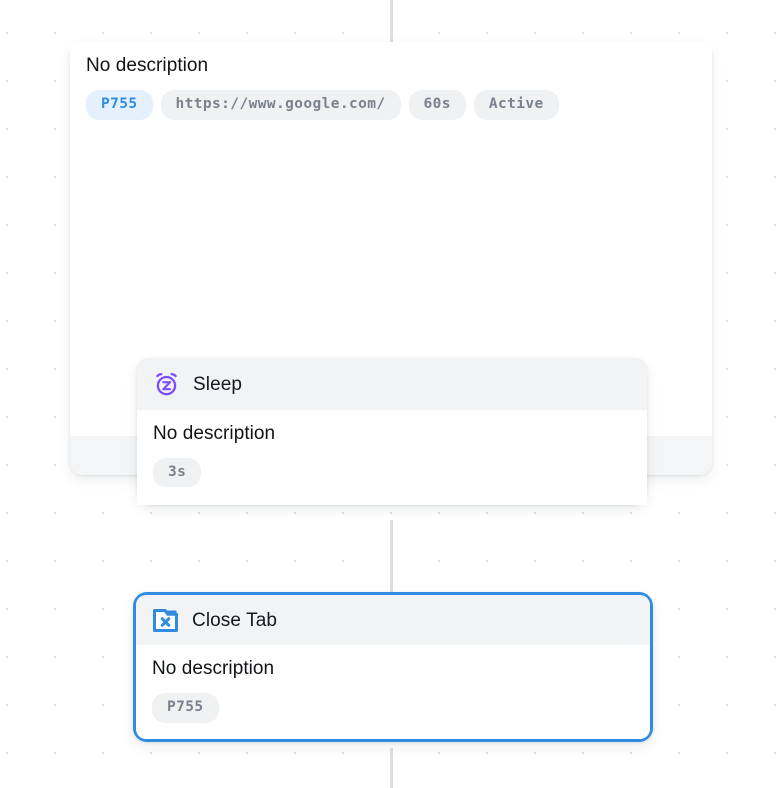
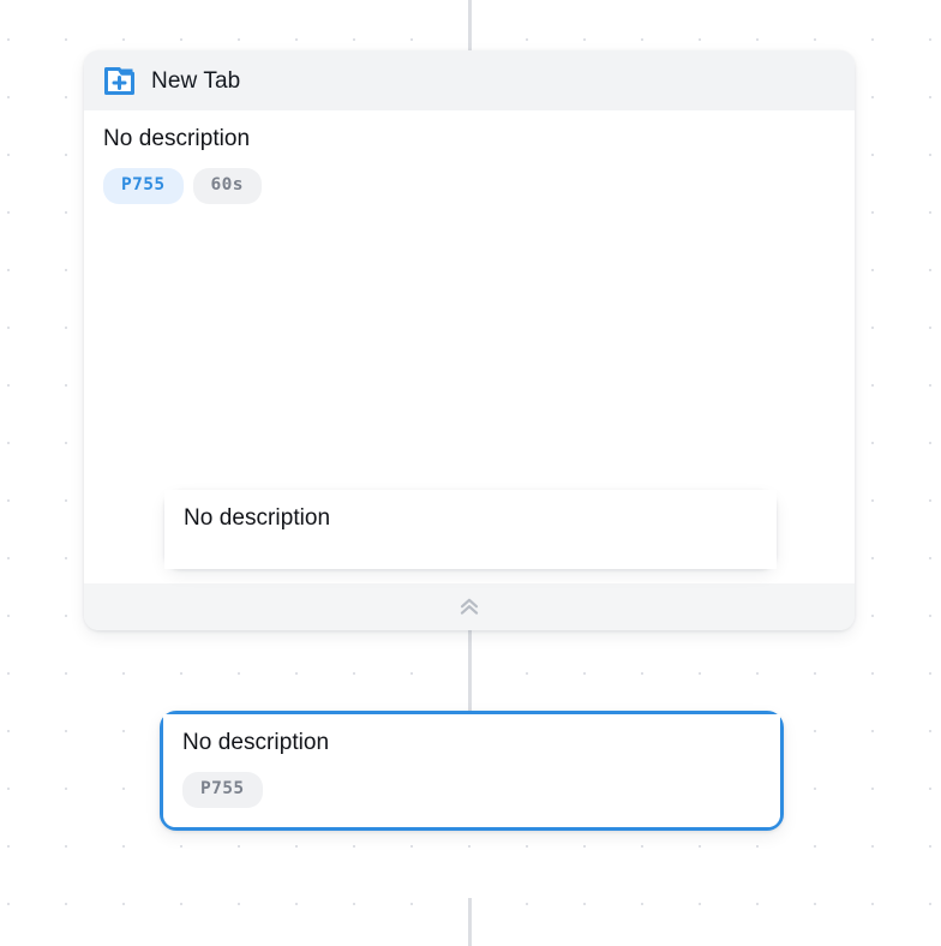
+ New Tab
  No description
  P755
- https://www.google.com/
  60s
- Active
- Sleep
  No description
- 3s
- Close Tab
  No description
  P755
